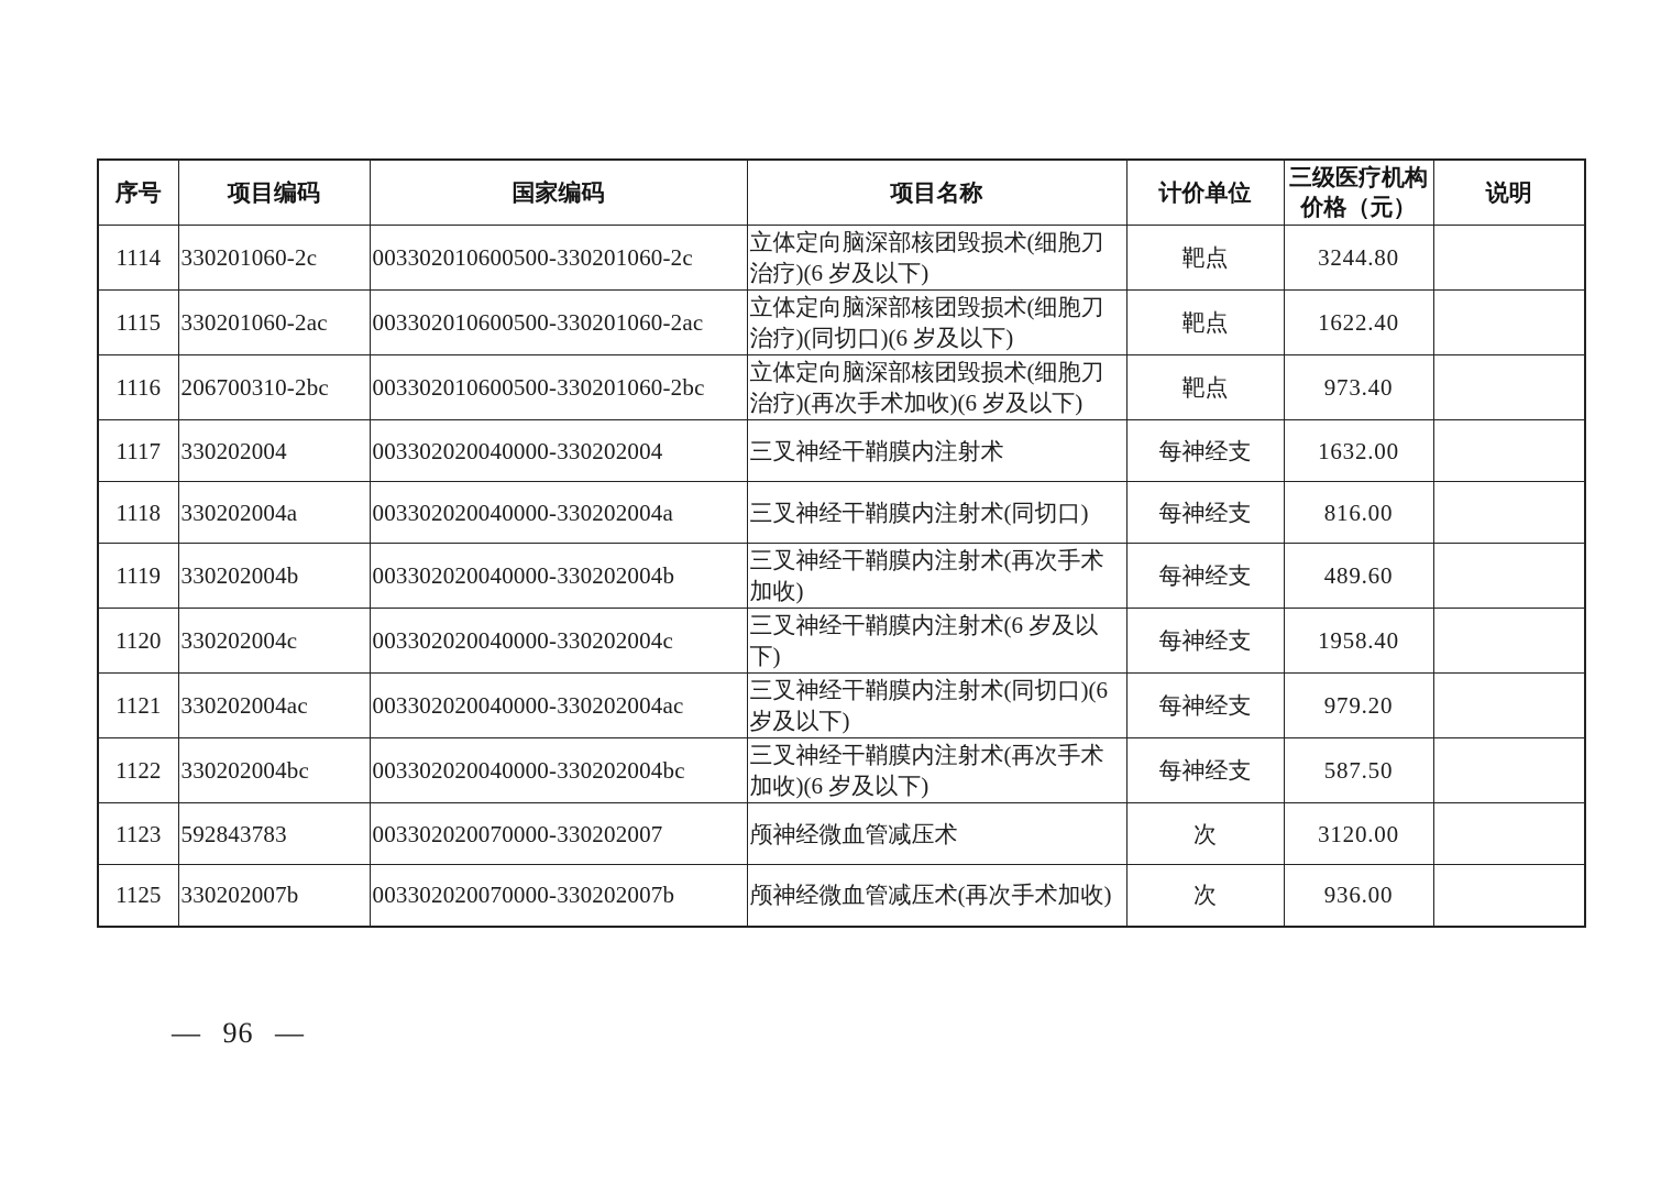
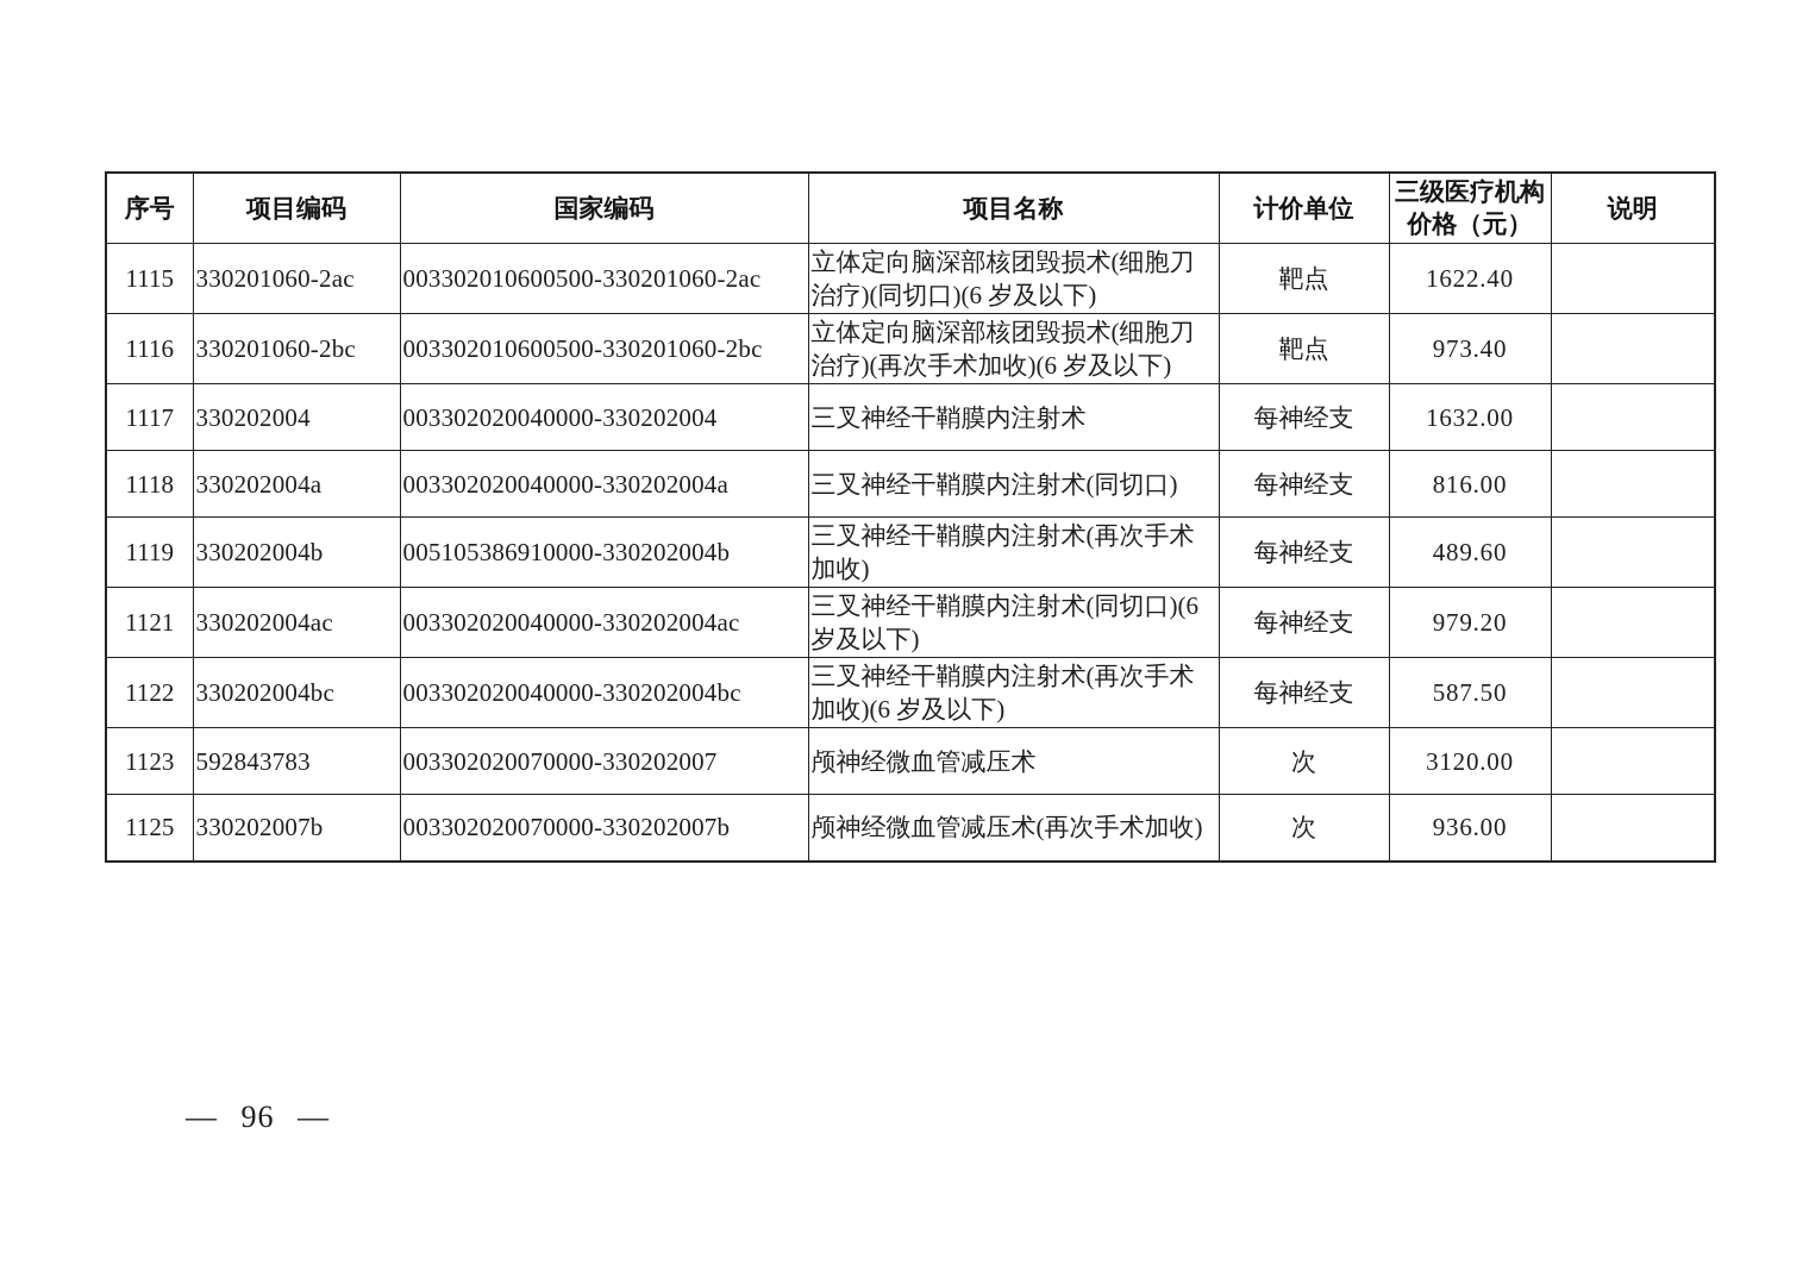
  序号	项目编码	国家编码	项目名称	计价单位	三级医疗机构 价格（元）	说明
- 1114	330201060-2c	003302010600500-330201060-2c	立体定向脑深部核团毁损术(细胞刀治疗)(6 岁及以下)	靶点	3244.80
  1115	330201060-2ac	003302010600500-330201060-2ac	立体定向脑深部核团毁损术(细胞刀治疗)(同切口)(6 岁及以下)	靶点	1622.40
- 1116	206700310-2bc	003302010600500-330201060-2bc	立体定向脑深部核团毁损术(细胞刀治疗)(再次手术加收)(6 岁及以下)	靶点	973.40
+ 1116	330201060-2bc	003302010600500-330201060-2bc	立体定向脑深部核团毁损术(细胞刀治疗)(再次手术加收)(6 岁及以下)	靶点	973.40
  1117	330202004	003302020040000-330202004	三叉神经干鞘膜内注射术	每神经支	1632.00
  1118	330202004a	003302020040000-330202004a	三叉神经干鞘膜内注射术(同切口)	每神经支	816.00
- 1119	330202004b	003302020040000-330202004b	三叉神经干鞘膜内注射术(再次手术加收)	每神经支	489.60
+ 1119	330202004b	005105386910000-330202004b	三叉神经干鞘膜内注射术(再次手术加收)	每神经支	489.60
- 1120	330202004c	003302020040000-330202004c	三叉神经干鞘膜内注射术(6 岁及以下)	每神经支	1958.40
  1121	330202004ac	003302020040000-330202004ac	三叉神经干鞘膜内注射术(同切口)(6 岁及以下)	每神经支	979.20
  1122	330202004bc	003302020040000-330202004bc	三叉神经干鞘膜内注射术(再次手术加收)(6 岁及以下)	每神经支	587.50
  1123	592843783	003302020070000-330202007	颅神经微血管减压术	次	3120.00
  1125	330202007b	003302020070000-330202007b	颅神经微血管减压术(再次手术加收)	次	936.00
  — 96 —
